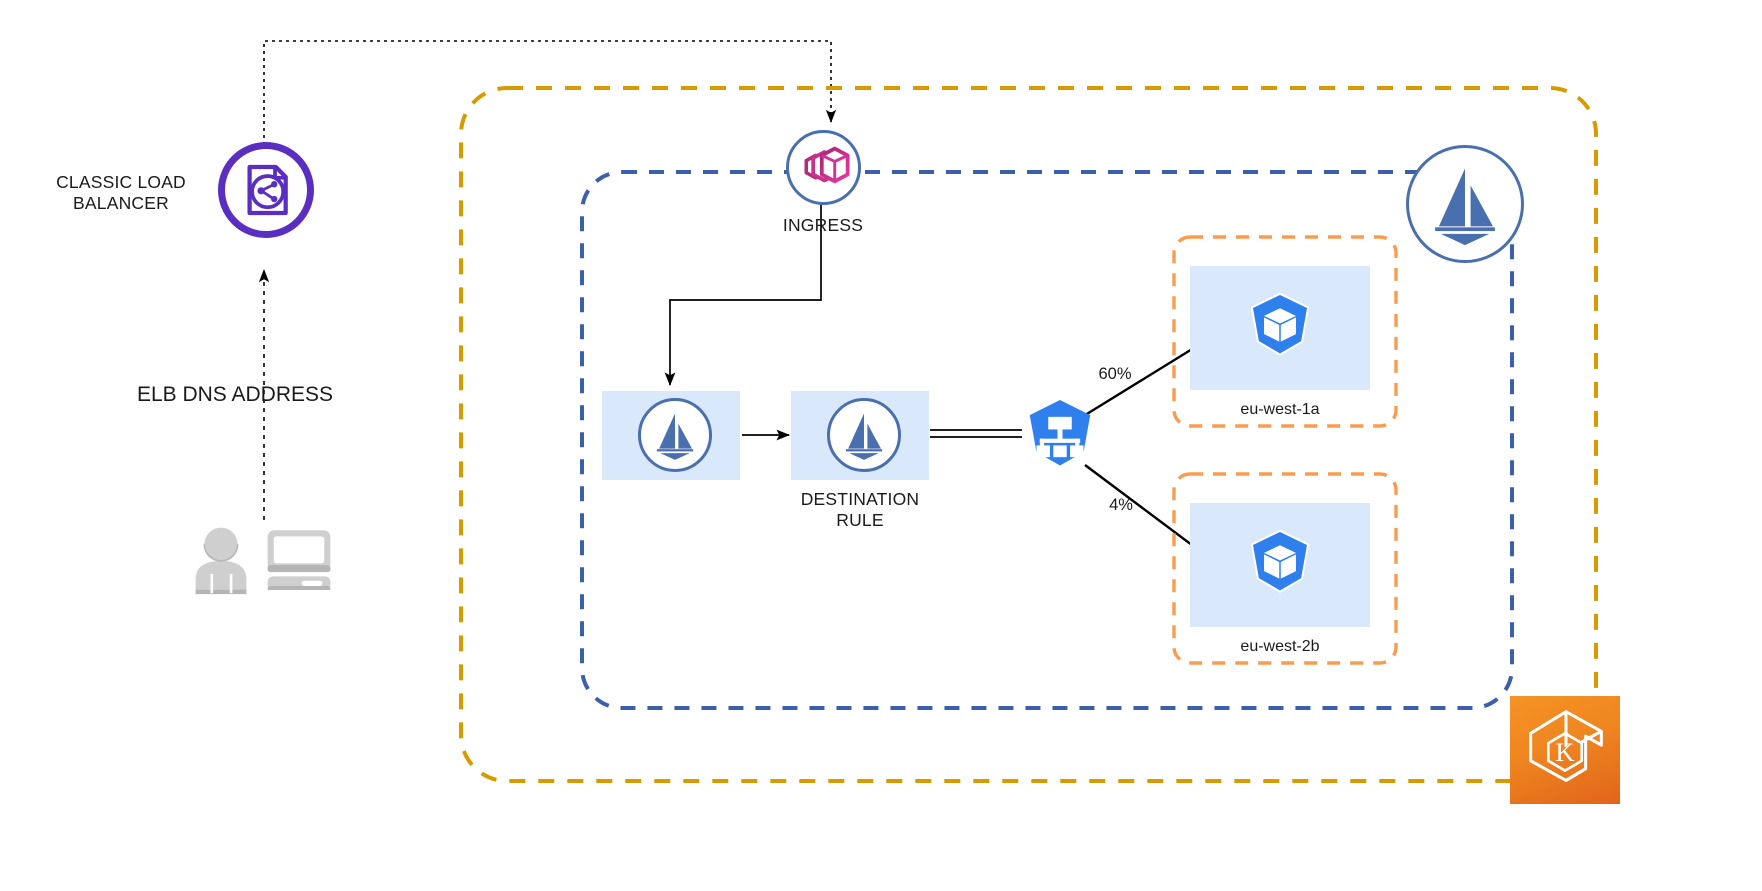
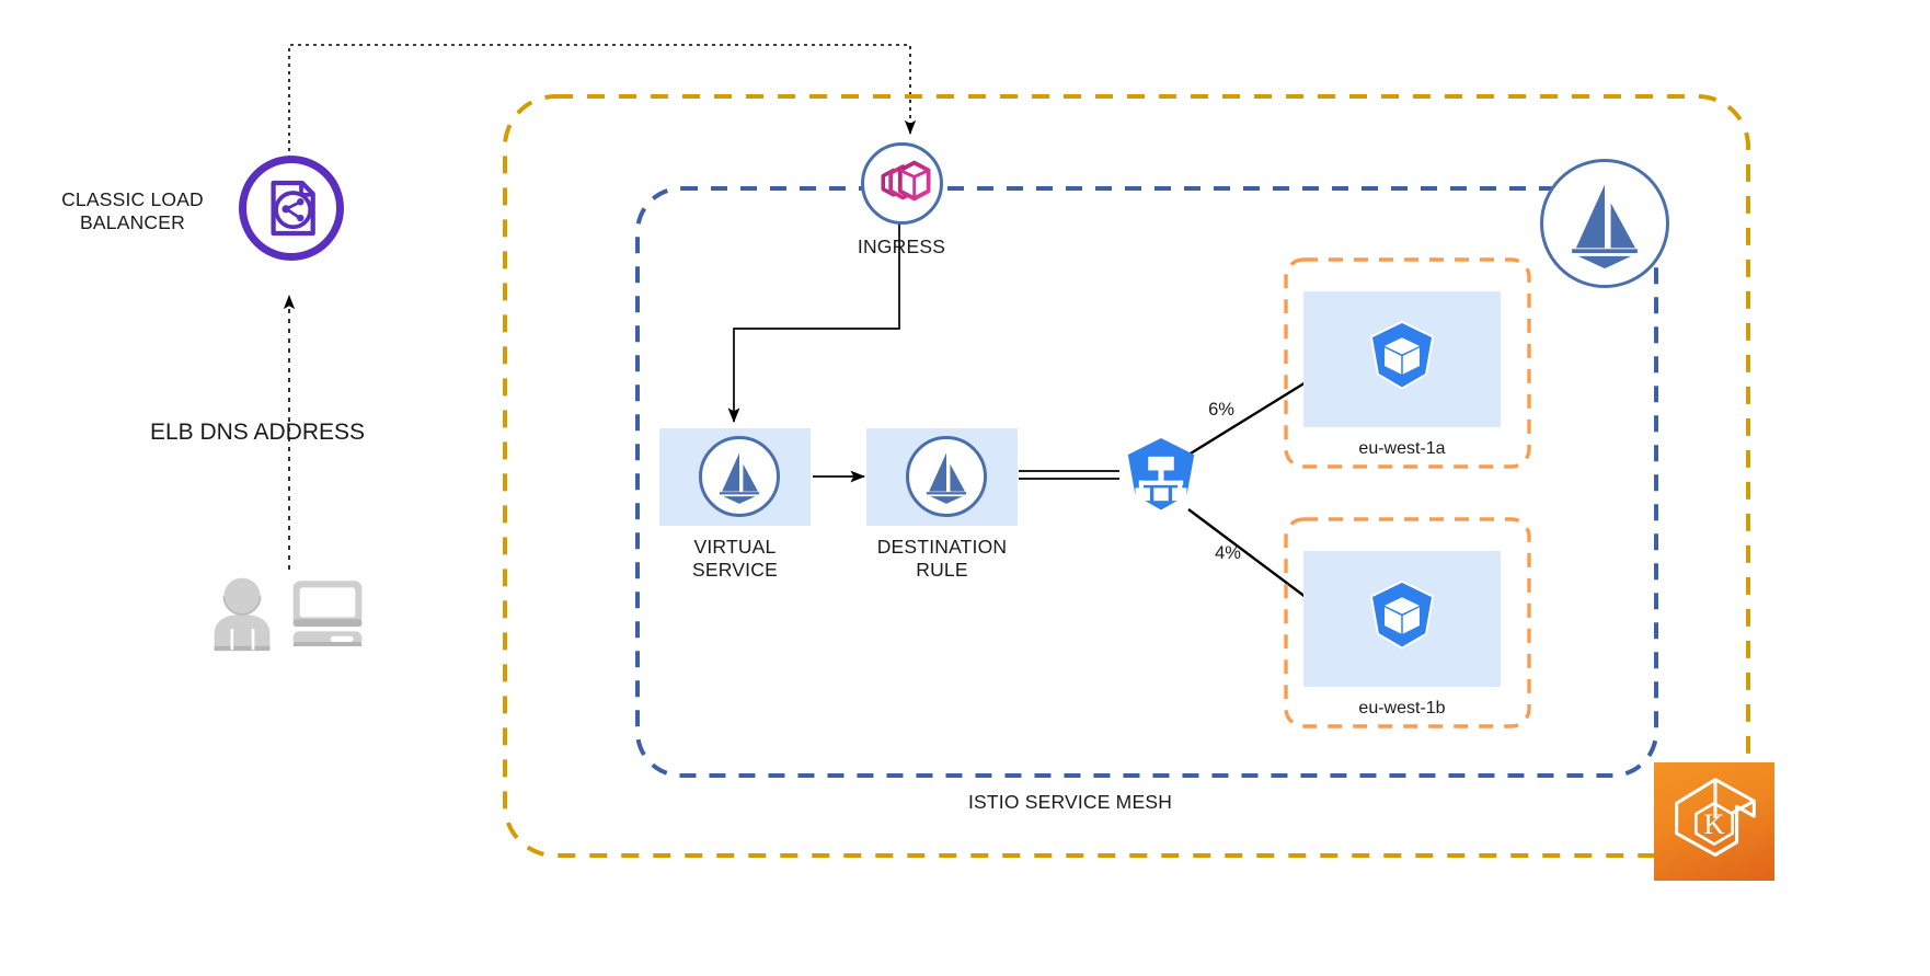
  CLASSIC LOAD
  BALANCER
  ELB DNS ADDRESS
  INGRESS
+ VIRTUAL
+ SERVICE
  DESTINATION
  RULE
  eu-west-1a
- 60%
+ 6%
- eu-west-2b
+ eu-west-1b
  4%
+ ISTIO SERVICE MESH
  K
